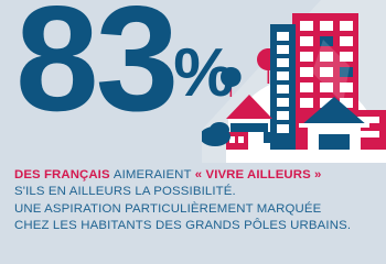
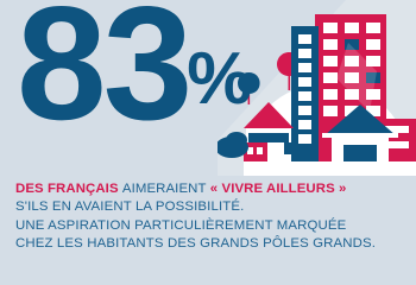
  83%
  DES FRANÇAIS AIMERAIENT « VIVRE AILLEURS »
- S'ILS EN AILLEURS LA POSSIBILITÉ.
+ S'ILS EN AVAIENT LA POSSIBILITÉ.
  UNE ASPIRATION PARTICULIÈREMENT MARQUÉE
- CHEZ LES HABITANTS DES GRANDS PÔLES URBAINS.
+ CHEZ LES HABITANTS DES GRANDS PÔLES GRANDS.
